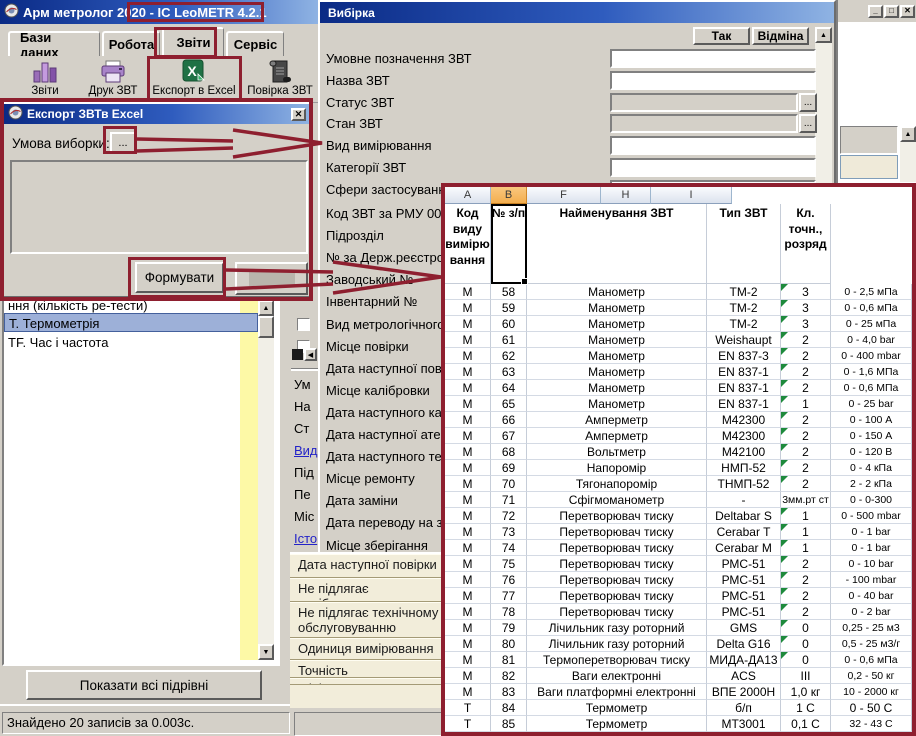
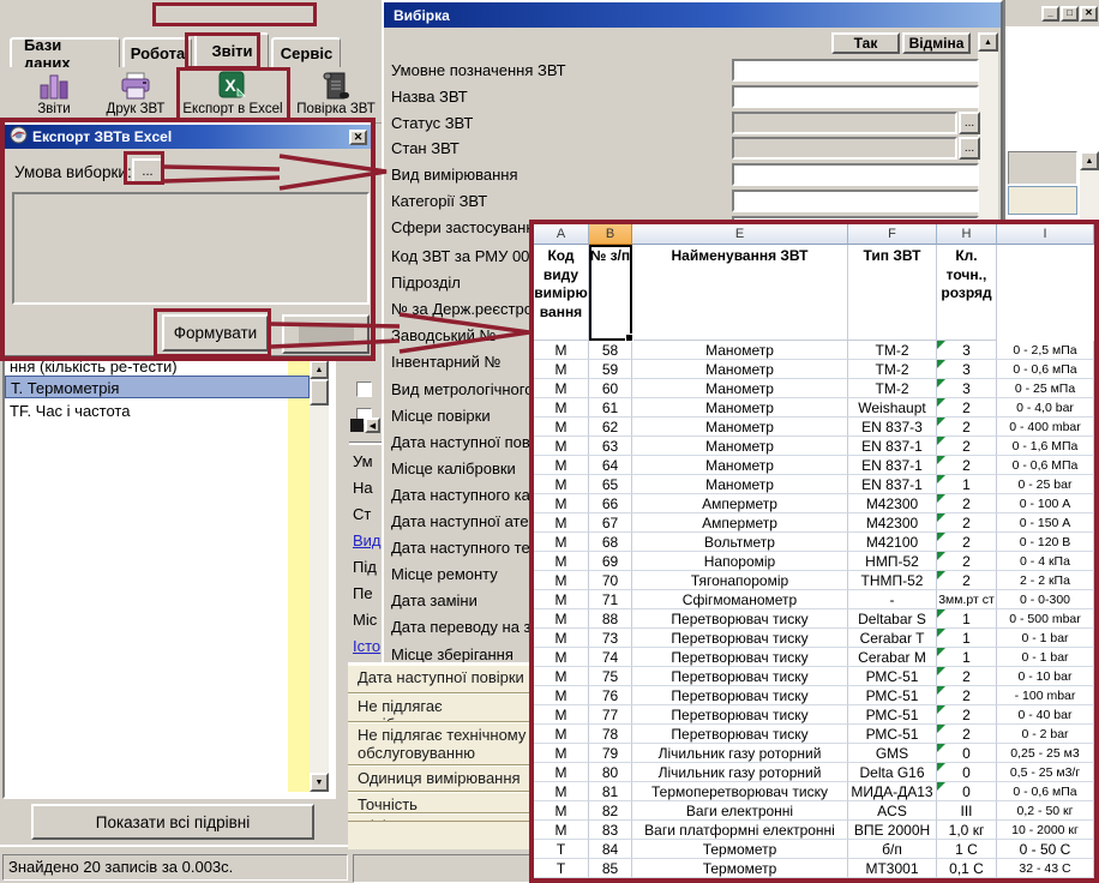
  _
  □
  ✕
- Арм метролог 2020 - IC LeoMETR 4.2.1
  Бази даних
  Робота
  Звіти
  Сервіс
  Звіти
  Друк ЗВТ
  X
  Експорт в Excel
  Повірка ЗВТ
  ння (кількість ре-тести)
  Т. Термометрія
  TF. Час і частота
  Показати всі підрівні
  Знайдено 20 записів за 0.003с.
  Ум
  На
  Ст
  Вид
  Під
  Пе
  Міс
  Істо
  Дата наступної повірки
  Не підлягає технічному обслуговуванню
  Одиниця вимірювання
  Точність
  Вибірка
  Так
  Відміна
  Умовне позначення ЗВТ
  Назва ЗВТ
  Статус ЗВТ
  ...
  Стан ЗВТ
  ...
  Вид вимірювання
  Категорії ЗВТ
  Сфери застосуван
  Код ЗВТ за РМУ 00
  Підрозділ
  № за Держ.реєстр
  Заводський №
  Інвентарний №
  Вид метрологічног
  Місце повірки
  Дата наступної пов
  Місце калібровки
  Дата наступного ка
  Дата наступної ате
  Дата наступного те
  Місце ремонту
  Дата заміни
  Дата переводу на з
  Місце зберігання
  Експорт ЗВТв Excel
  ✕
  Умова виборки:
  ...
  Формувати
  А
  В
+ Е
  F
  Н
  І
  Код виду вимірювання
  № з/п
  Найменування ЗВТ
  Тип ЗВТ
  Кл. точн., розряд
  М
  58
  Манометр
  ТМ-2
  3
  0 - 2,5 мПа
  М
  59
  Манометр
  ТМ-2
  3
  0 - 0,6 мПа
  М
  60
  Манометр
  ТМ-2
  3
  0 - 25 мПа
  М
  61
  Манометр
  Weishaupt
  2
  0 - 4,0 bar
  М
  62
  Манометр
  EN 837-3
  2
  0 - 400 mbar
  М
  63
  Манометр
  EN 837-1
  2
  0 - 1,6 МПа
  М
  64
  Манометр
  EN 837-1
  2
  0 - 0,6 МПа
  М
  65
  Манометр
  EN 837-1
  1
  0 - 25 bar
  М
  66
  Амперметр
  М42300
  2
  0 - 100 А
  М
  67
  Амперметр
  М42300
  2
  0 - 150 А
  М
  68
  Вольтметр
  М42100
  2
  0 - 120 В
  М
  69
  Напоромір
  НМП-52
  2
  0 - 4 кПа
  М
  70
  Тягонапоромір
  ТНМП-52
  2
  2 - 2 кПа
  М
  71
  Сфігмоманометр
  -
  3мм.рт ст
  0 - 0-300
  М
- 72
+ 88
  Перетворювач тиску
  Deltabar S
  1
  0 - 500 mbar
  М
  73
  Перетворювач тиску
  Cerabar T
  1
  0 - 1 bar
  М
  74
  Перетворювач тиску
  Cerabar M
  1
  0 - 1 bar
  М
  75
  Перетворювач тиску
  РМС-51
  2
  0 - 10 bar
  М
  76
  Перетворювач тиску
  РМС-51
  2
  - 100 mbar
  М
  77
  Перетворювач тиску
  РМС-51
  2
  0 - 40 bar
  М
  78
  Перетворювач тиску
  РМС-51
  2
  0 - 2 bar
  М
  79
  Лічильник газу роторний
  GMS
  0
  0,25 - 25 м3
  М
  80
  Лічильник газу роторний
  Delta G16
  0
  0,5 - 25 м3/г
  М
  81
  Термоперетворювач тиску
  МИДА-ДА13
  0
  0 - 0,6 мПа
  М
  82
  Ваги електронні
  ACS
  III
  0,2 - 50 кг
  М
  83
  Ваги платформні електронні
  ВПЕ 2000Н
  1,0 кг
  10 - 2000 кг
  Т
  84
  Термометр
  б/п
  1 С
  0 - 50 С
  Т
  85
  Термометр
  МТ3001
  0,1 С
  32 - 43 С
